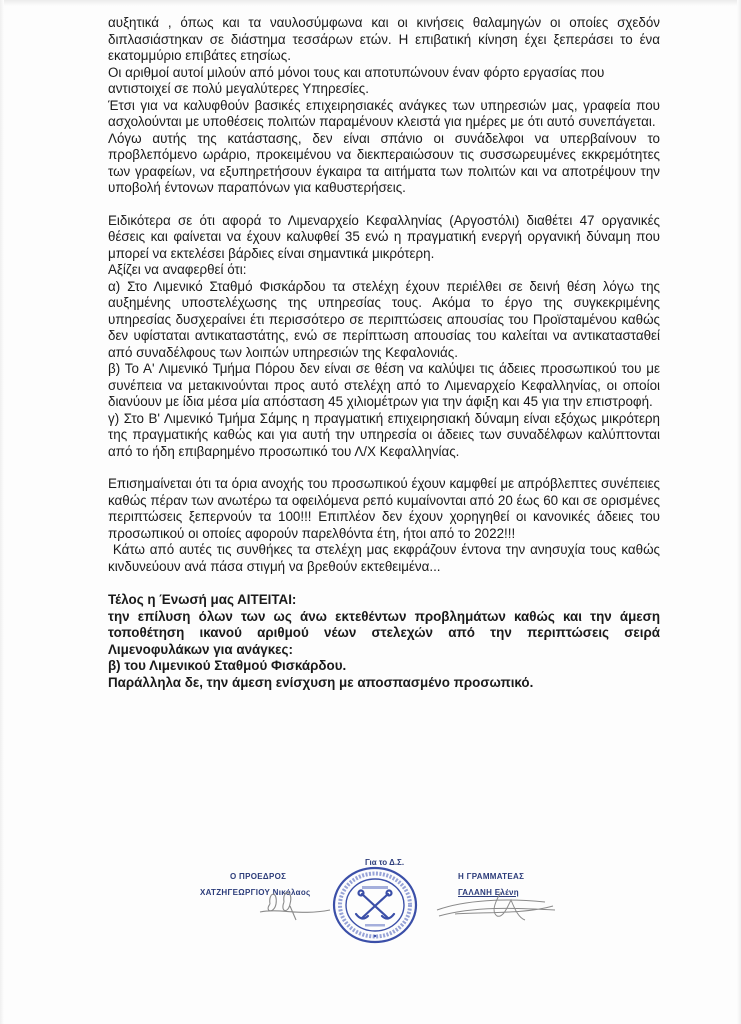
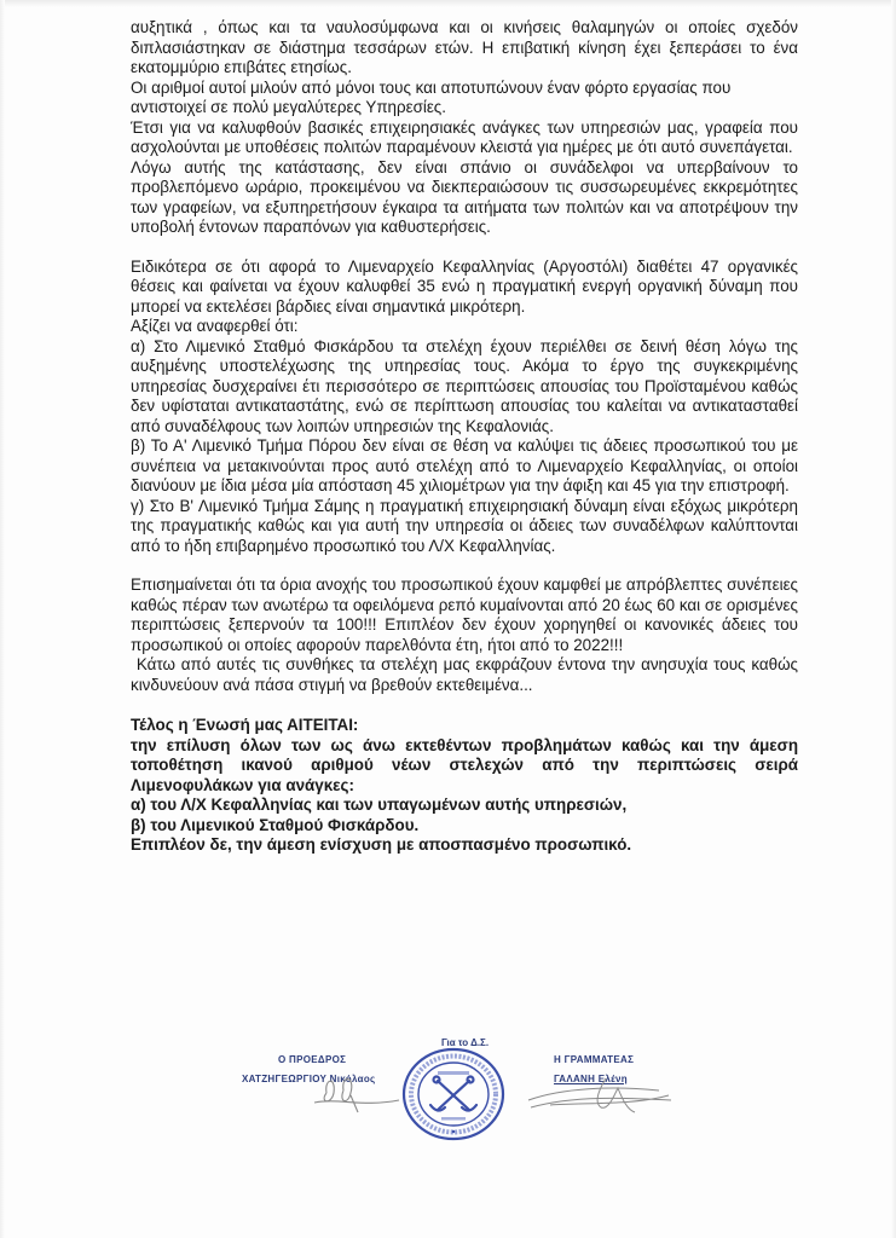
  αυξητικά , όπως και τα ναυλοσύμφωνα και οι κινήσεις θαλαμηγών οι οποίες σχεδόν διπλασιάστηκαν σε διάστημα τεσσάρων ετών. Η επιβατική κίνηση έχει ξεπεράσει το ένα εκατομμύριο επιβάτες ετησίως.
  Οι αριθμοί αυτοί μιλούν από μόνοι τους και αποτυπώνουν έναν φόρτο εργασίας που αντιστοιχεί σε πολύ μεγαλύτερες Υπηρεσίες.
  Έτσι για να καλυφθούν βασικές επιχειρησιακές ανάγκες των υπηρεσιών μας, γραφεία που ασχολούνται με υποθέσεις πολιτών παραμένουν κλειστά για ημέρες με ότι αυτό συνεπάγεται.
  Λόγω αυτής της κατάστασης, δεν είναι σπάνιο οι συνάδελφοι να υπερβαίνουν το προβλεπόμενο ωράριο, προκειμένου να διεκπεραιώσουν τις συσσωρευμένες εκκρεμότητες των γραφείων, να εξυπηρετήσουν έγκαιρα τα αιτήματα των πολιτών και να αποτρέψουν την υποβολή έντονων παραπόνων για καθυστερήσεις.
  Ειδικότερα σε ότι αφορά το Λιμεναρχείο Κεφαλληνίας (Αργοστόλι) διαθέτει 47 οργανικές θέσεις και φαίνεται να έχουν καλυφθεί 35 ενώ η πραγματική ενεργή οργανική δύναμη που μπορεί να εκτελέσει βάρδιες είναι σημαντικά μικρότερη.
  Αξίζει να αναφερθεί ότι:
  α) Στο Λιμενικό Σταθμό Φισκάρδου τα στελέχη έχουν περιέλθει σε δεινή θέση λόγω της αυξημένης υποστελέχωσης της υπηρεσίας τους. Ακόμα το έργο της συγκεκριμένης υπηρεσίας δυσχεραίνει έτι περισσότερο σε περιπτώσεις απουσίας του Προϊσταμένου καθώς δεν υφίσταται αντικαταστάτης, ενώ σε περίπτωση απουσίας του καλείται να αντικατασταθεί από συναδέλφους των λοιπών υπηρεσιών της Κεφαλονιάς.
  β) Το Α' Λιμενικό Τμήμα Πόρου δεν είναι σε θέση να καλύψει τις άδειες προσωπικού του με συνέπεια να μετακινούνται προς αυτό στελέχη από το Λιμεναρχείο Κεφαλληνίας, οι οποίοι διανύουν με ίδια μέσα μία απόσταση 45 χιλιομέτρων για την άφιξη και 45 για την επιστροφή.
  γ) Στο Β' Λιμενικό Τμήμα Σάμης η πραγματική επιχειρησιακή δύναμη είναι εξόχως μικρότερη της πραγματικής καθώς και για αυτή την υπηρεσία οι άδειες των συναδέλφων καλύπτονται από το ήδη επιβαρημένο προσωπικό του Λ/Χ Κεφαλληνίας.
  Επισημαίνεται ότι τα όρια ανοχής του προσωπικού έχουν καμφθεί με απρόβλεπτες συνέπειες καθώς πέραν των ανωτέρω τα οφειλόμενα ρεπό κυμαίνονται από 20 έως 60 και σε ορισμένες περιπτώσεις ξεπερνούν τα 100!!! Επιπλέον δεν έχουν χορηγηθεί οι κανονικές άδειες του προσωπικού οι οποίες αφορούν παρελθόντα έτη, ήτοι από το 2022!!!
  Κάτω από αυτές τις συνθήκες τα στελέχη μας εκφράζουν έντονα την ανησυχία τους καθώς κινδυνεύουν ανά πάσα στιγμή να βρεθούν εκτεθειμένα...
  Τέλος η Ένωσή μας ΑΙΤΕΙΤΑΙ:
  την επίλυση όλων των ως άνω εκτεθέντων προβλημάτων καθώς και την άμεση τοποθέτηση ικανού αριθμού νέων στελεχών από την περιπτώσεις σειρά Λιμενοφυλάκων για ανάγκες:
+ α) του Λ/Χ Κεφαλληνίας και των υπαγωμένων αυτής υπηρεσιών,
  β) του Λιμενικού Σταθμού Φισκάρδου.
- Παράλληλα δε, την άμεση ενίσχυση με αποσπασμένο προσωπικό.
+ Επιπλέον δε, την άμεση ενίσχυση με αποσπασμένο προσωπικό.
  Για το Δ.Σ.
  Ο ΠΡΟΕΔΡΟΣ
  ΧΑΤΖΗΓΕΩΡΓΙΟΥ Νικλαος
  Η ΓΡΑΜΜΑΤΕΑΣ
  ΓΑΛΑΝΗ Ελένη
